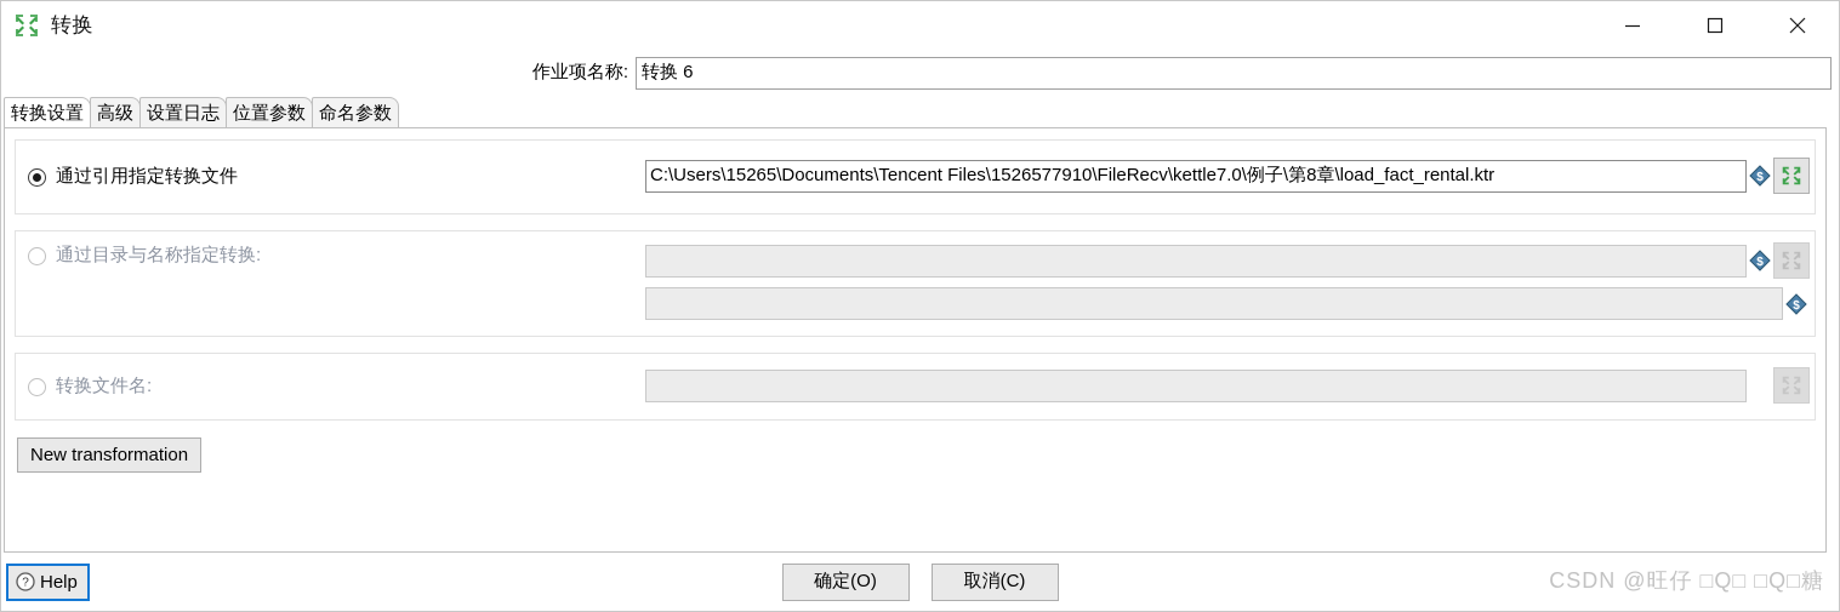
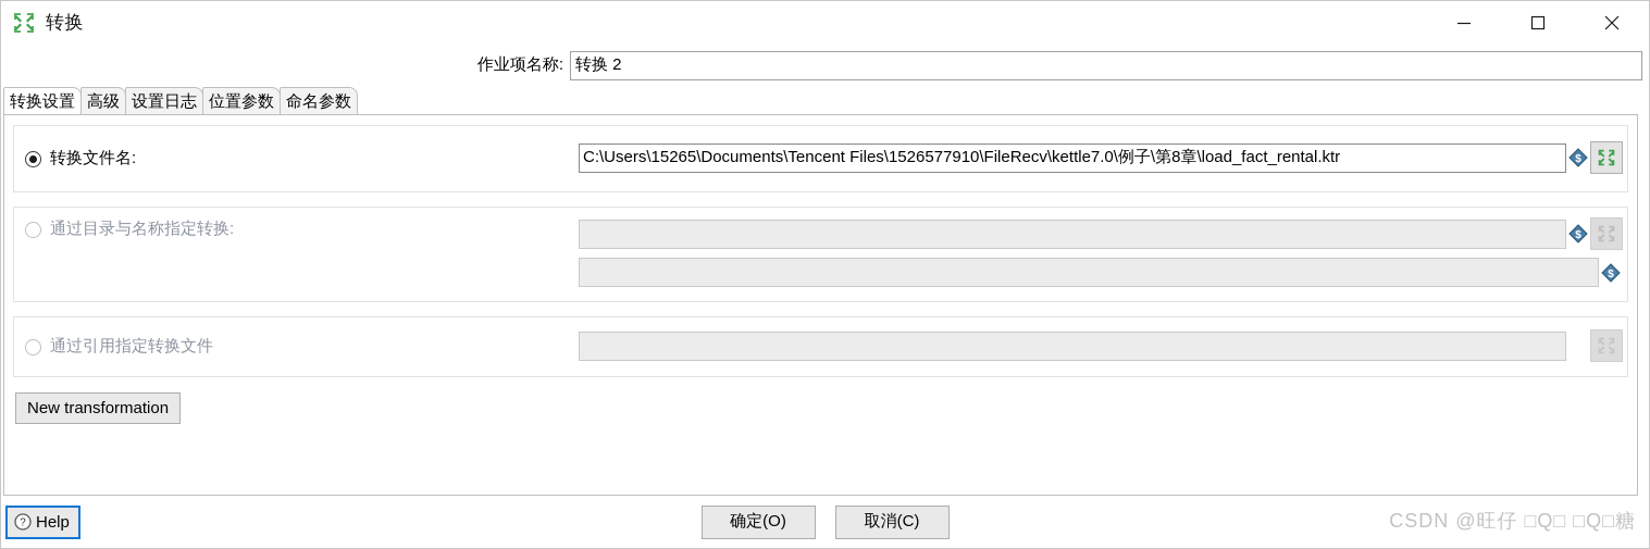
  转换
  作业项名称:
- 转换 6
+ 转换 2
  转换设置
  高级
  设置日志
  位置参数
  命名参数
- 通过引用指定转换文件
+ 转换文件名:
  C:\Users\15265\Documents\Tencent Files\1526577910\FileRecv\kettle7.0\例子\第8章\load_fact_rental.ktr
  $
  通过目录与名称指定转换:
  $
  $
- 转换文件名:
+ 通过引用指定转换文件
  New transformation
  ?
  Help
  确定(O)
  取消(C)
  CSDN @旺仔 □Q□ □Q□糖
